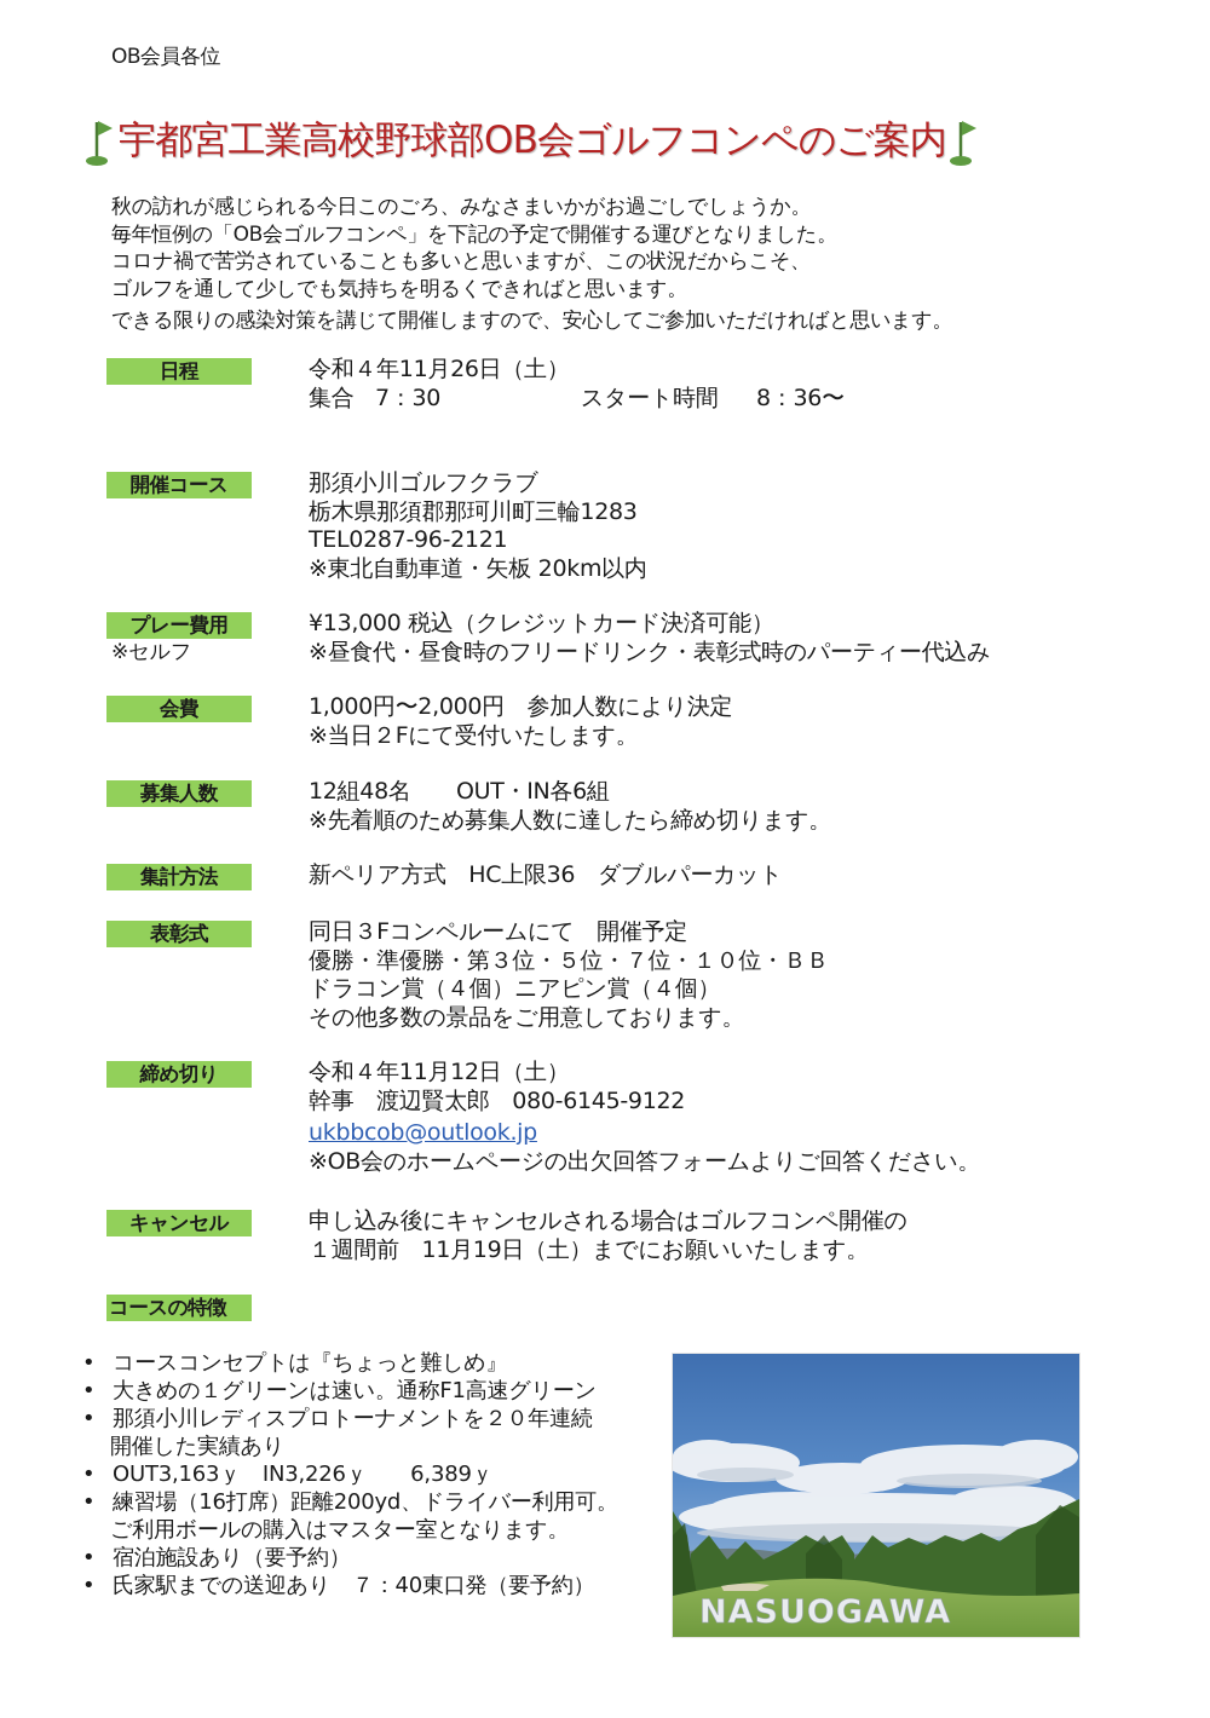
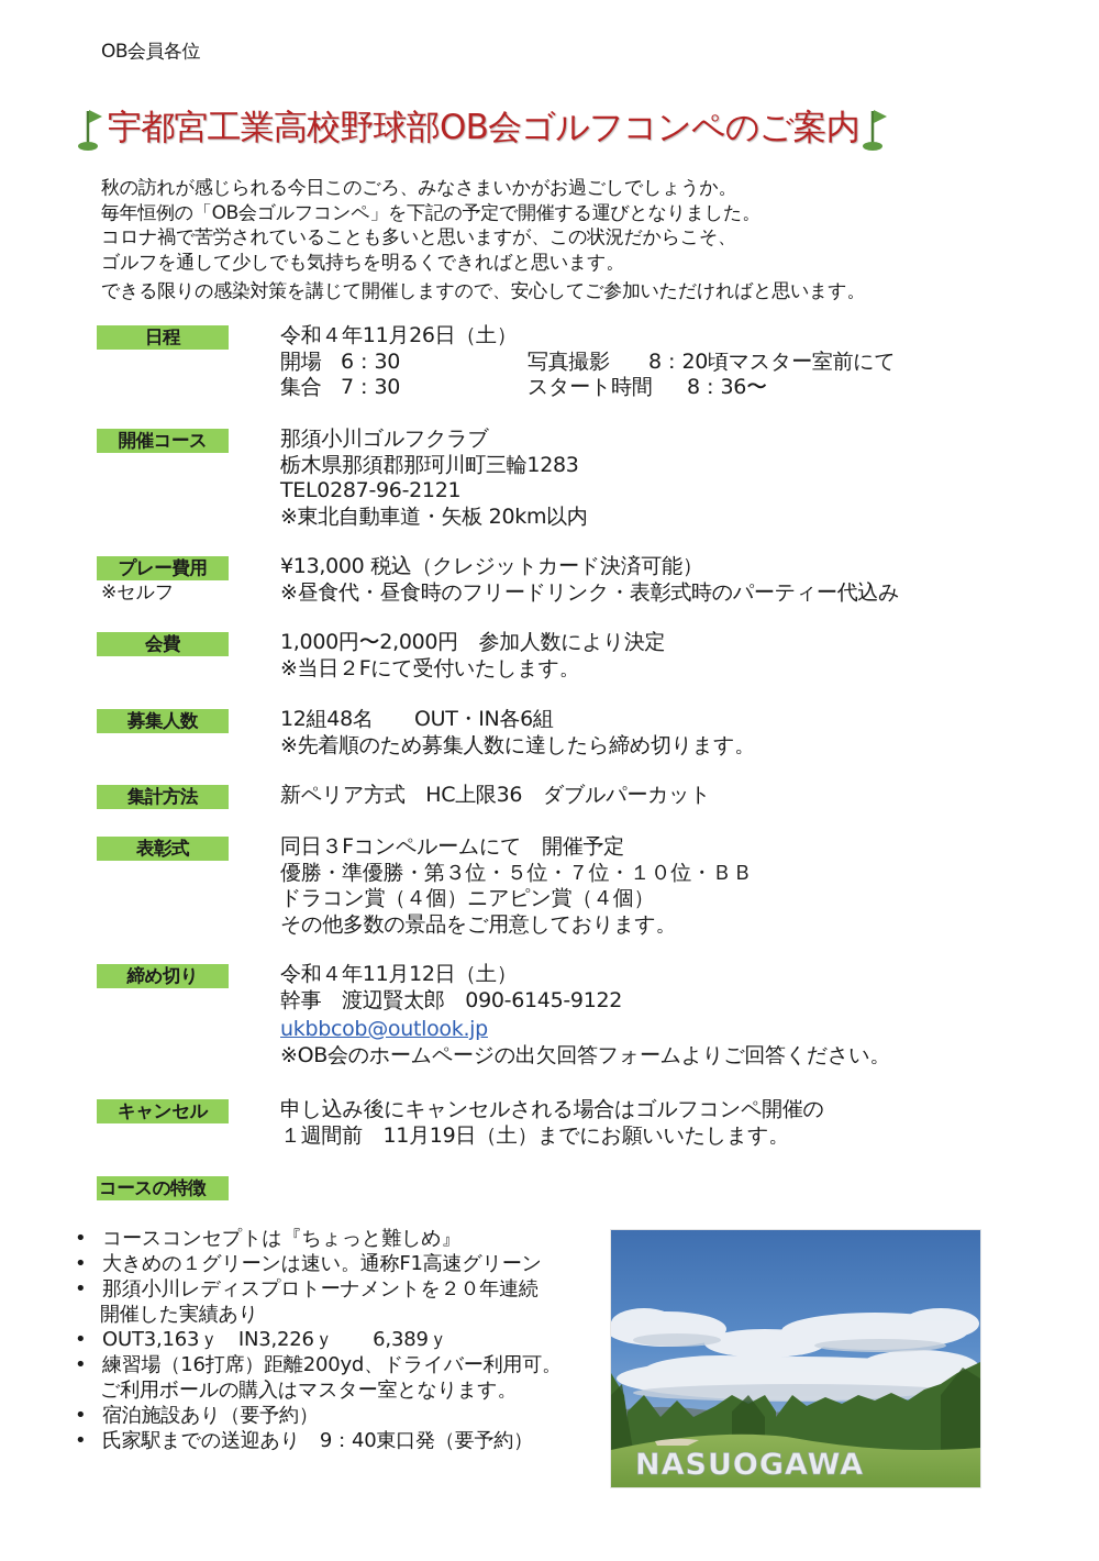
  OB会員各位
  宇都宮工業高校野球部OB会ゴルフコンペのご案内
  秋の訪れが感じられる今日このごろ、みなさまいかがお過ごしでしょうか。
  毎年恒例の「OB会ゴルフコンペ」を下記の予定で開催する運びとなりました。
  コロナ禍で苦労されていることも多いと思いますが、この状況だからこそ、
  ゴルフを通して少しでも気持ちを明るくできればと思います。
  できる限りの感染対策を講じて開催しますので、安心してご参加いただければと思います。
  日程
  令和４年11月26日（土）
+ 開場 6：30 写真撮影 8：20頃マスター室前にて
  集合 7：30 スタート時間 8：36〜
  開催コース
  那須小川ゴルフクラブ
  栃木県那須郡那珂川町三輪1283
  TEL0287-96-2121
  ※東北自動車道・矢板 20km以内
  プレー費用
  ※セルフ
  ¥13,000 税込（クレジットカード決済可能）
  ※昼食代・昼食時のフリードリンク・表彰式時のパーティー代込み
  会費
  1,000円〜2,000円 参加人数により決定
  ※当日２Fにて受付いたします。
  募集人数
  12組48名 OUT・IN各6組
  ※先着順のため募集人数に達したら締め切ります。
  集計方法
  新ペリア方式 HC上限36 ダブルパーカット
  表彰式
  同日３Fコンペルームにて 開催予定
  優勝・準優勝・第３位・５位・７位・１０位・ＢＢ
  ドラコン賞（４個）ニアピン賞（４個）
  その他多数の景品をご用意しております。
  締め切り
  令和４年11月12日（土）
- 幹事 渡辺賢太郎 080-6145-9122
+ 幹事 渡辺賢太郎 090-6145-9122
  ukbbcob@outlook.jp
  ※OB会のホームページの出欠回答フォームよりご回答ください。
  キャンセル
  申し込み後にキャンセルされる場合はゴルフコンペ開催の
  １週間前 11月19日（土）までにお願いいたします。
  コースの特徴
  •
  コースコンセプトは『ちょっと難しめ』
  •
  大きめの１グリーンは速い。通称F1高速グリーン
  •
  那須小川レディスプロトーナメントを２０年連続
  開催した実績あり
  •
  OUT3,163ｙ IN3,226ｙ 6,389ｙ
  •
  練習場（16打席）距離200yd、ドライバー利用可。
  ご利用ボールの購入はマスター室となります。
  •
  宿泊施設あり（要予約）
  •
- 氏家駅までの送迎あり ７：40東口発（要予約）
+ 氏家駅までの送迎あり 9：40東口発（要予約）
  NASUOGAWA
